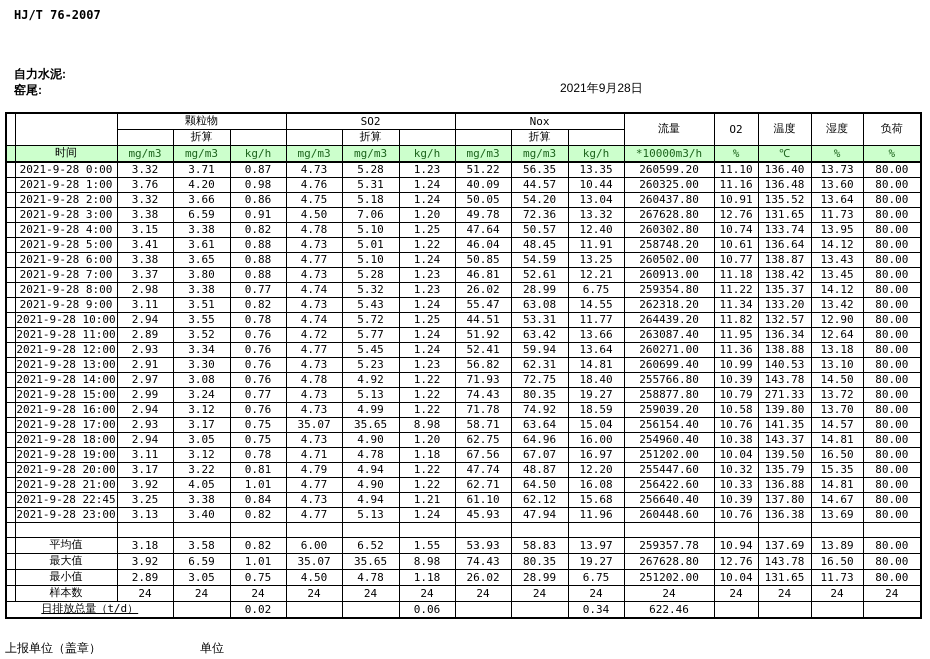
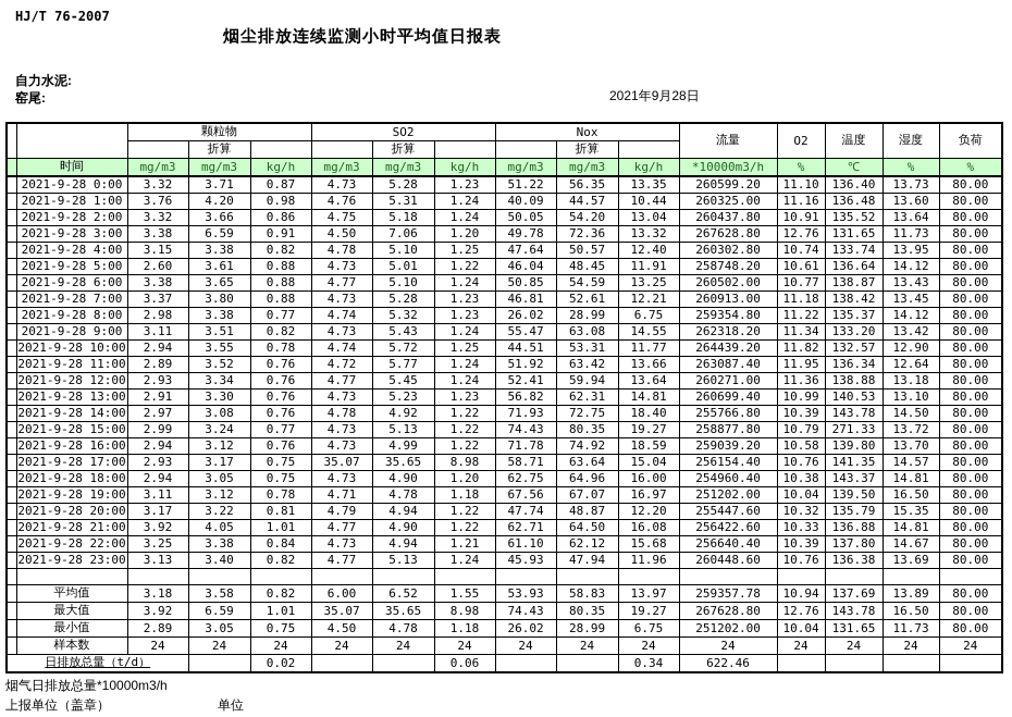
  HJ/T 76-2007
+ 烟尘排放连续监测小时平均值日报表
  自力水泥:
  窑尾:
  2021年9月28日
  		颗粒物	SO2	Nox	流量	O2	温度	湿度	负荷
  	折算			折算			折算
  	时间	mg/m3	mg/m3	kg/h	mg/m3	mg/m3	kg/h	mg/m3	mg/m3	kg/h	*10000m3/h	%	℃	%	%
  	2021-9-28 0:00	3.32	3.71	0.87	4.73	5.28	1.23	51.22	56.35	13.35	260599.20	11.10	136.40	13.73	80.00
  	2021-9-28 1:00	3.76	4.20	0.98	4.76	5.31	1.24	40.09	44.57	10.44	260325.00	11.16	136.48	13.60	80.00
  	2021-9-28 2:00	3.32	3.66	0.86	4.75	5.18	1.24	50.05	54.20	13.04	260437.80	10.91	135.52	13.64	80.00
  	2021-9-28 3:00	3.38	6.59	0.91	4.50	7.06	1.20	49.78	72.36	13.32	267628.80	12.76	131.65	11.73	80.00
  	2021-9-28 4:00	3.15	3.38	0.82	4.78	5.10	1.25	47.64	50.57	12.40	260302.80	10.74	133.74	13.95	80.00
- 	2021-9-28 5:00	3.41	3.61	0.88	4.73	5.01	1.22	46.04	48.45	11.91	258748.20	10.61	136.64	14.12	80.00
+ 	2021-9-28 5:00	2.60	3.61	0.88	4.73	5.01	1.22	46.04	48.45	11.91	258748.20	10.61	136.64	14.12	80.00
  	2021-9-28 6:00	3.38	3.65	0.88	4.77	5.10	1.24	50.85	54.59	13.25	260502.00	10.77	138.87	13.43	80.00
  	2021-9-28 7:00	3.37	3.80	0.88	4.73	5.28	1.23	46.81	52.61	12.21	260913.00	11.18	138.42	13.45	80.00
  	2021-9-28 8:00	2.98	3.38	0.77	4.74	5.32	1.23	26.02	28.99	6.75	259354.80	11.22	135.37	14.12	80.00
  	2021-9-28 9:00	3.11	3.51	0.82	4.73	5.43	1.24	55.47	63.08	14.55	262318.20	11.34	133.20	13.42	80.00
  	2021-9-28 10:00	2.94	3.55	0.78	4.74	5.72	1.25	44.51	53.31	11.77	264439.20	11.82	132.57	12.90	80.00
  	2021-9-28 11:00	2.89	3.52	0.76	4.72	5.77	1.24	51.92	63.42	13.66	263087.40	11.95	136.34	12.64	80.00
  	2021-9-28 12:00	2.93	3.34	0.76	4.77	5.45	1.24	52.41	59.94	13.64	260271.00	11.36	138.88	13.18	80.00
  	2021-9-28 13:00	2.91	3.30	0.76	4.73	5.23	1.23	56.82	62.31	14.81	260699.40	10.99	140.53	13.10	80.00
  	2021-9-28 14:00	2.97	3.08	0.76	4.78	4.92	1.22	71.93	72.75	18.40	255766.80	10.39	143.78	14.50	80.00
  	2021-9-28 15:00	2.99	3.24	0.77	4.73	5.13	1.22	74.43	80.35	19.27	258877.80	10.79	271.33	13.72	80.00
  	2021-9-28 16:00	2.94	3.12	0.76	4.73	4.99	1.22	71.78	74.92	18.59	259039.20	10.58	139.80	13.70	80.00
  	2021-9-28 17:00	2.93	3.17	0.75	35.07	35.65	8.98	58.71	63.64	15.04	256154.40	10.76	141.35	14.57	80.00
  	2021-9-28 18:00	2.94	3.05	0.75	4.73	4.90	1.20	62.75	64.96	16.00	254960.40	10.38	143.37	14.81	80.00
  	2021-9-28 19:00	3.11	3.12	0.78	4.71	4.78	1.18	67.56	67.07	16.97	251202.00	10.04	139.50	16.50	80.00
  	2021-9-28 20:00	3.17	3.22	0.81	4.79	4.94	1.22	47.74	48.87	12.20	255447.60	10.32	135.79	15.35	80.00
  	2021-9-28 21:00	3.92	4.05	1.01	4.77	4.90	1.22	62.71	64.50	16.08	256422.60	10.33	136.88	14.81	80.00
- 	2021-9-28 22:45	3.25	3.38	0.84	4.73	4.94	1.21	61.10	62.12	15.68	256640.40	10.39	137.80	14.67	80.00
+ 	2021-9-28 22:00	3.25	3.38	0.84	4.73	4.94	1.21	61.10	62.12	15.68	256640.40	10.39	137.80	14.67	80.00
  	2021-9-28 23:00	3.13	3.40	0.82	4.77	5.13	1.24	45.93	47.94	11.96	260448.60	10.76	136.38	13.69	80.00
  	平均值	3.18	3.58	0.82	6.00	6.52	1.55	53.93	58.83	13.97	259357.78	10.94	137.69	13.89	80.00
  	最大值	3.92	6.59	1.01	35.07	35.65	8.98	74.43	80.35	19.27	267628.80	12.76	143.78	16.50	80.00
  	最小值	2.89	3.05	0.75	4.50	4.78	1.18	26.02	28.99	6.75	251202.00	10.04	131.65	11.73	80.00
  	样本数	24	24	24	24	24	24	24	24	24	24	24	24	24	24
  日排放总量（t/d）		0.02			0.06			0.34	622.46
+ 烟气日排放总量*10000m3/h
  上报单位（盖章）
  单位
